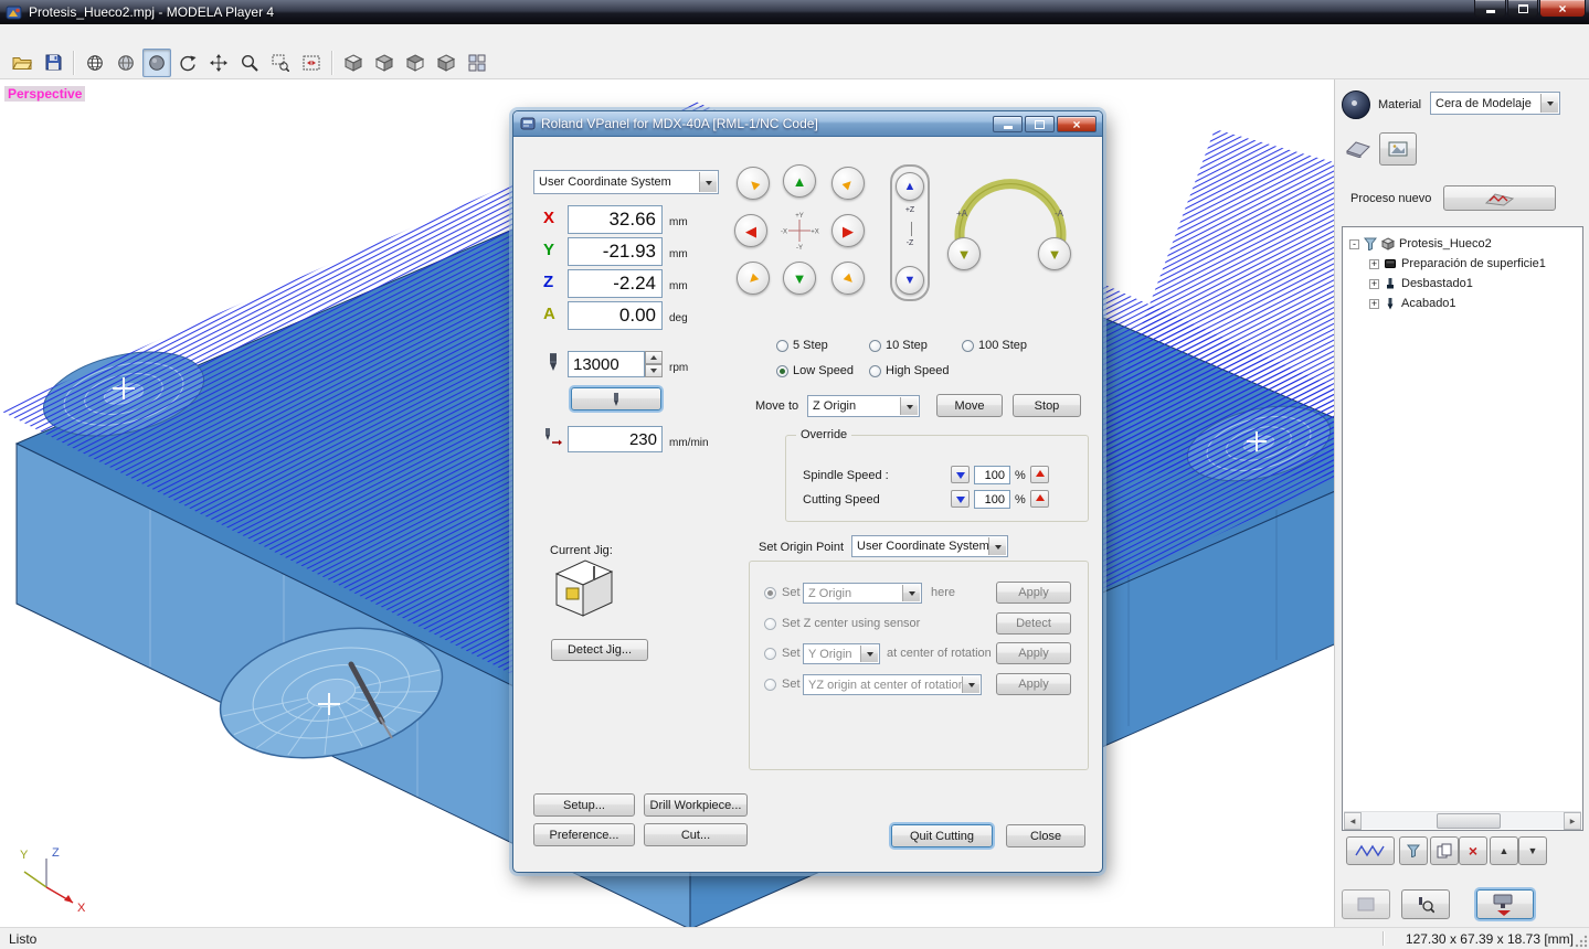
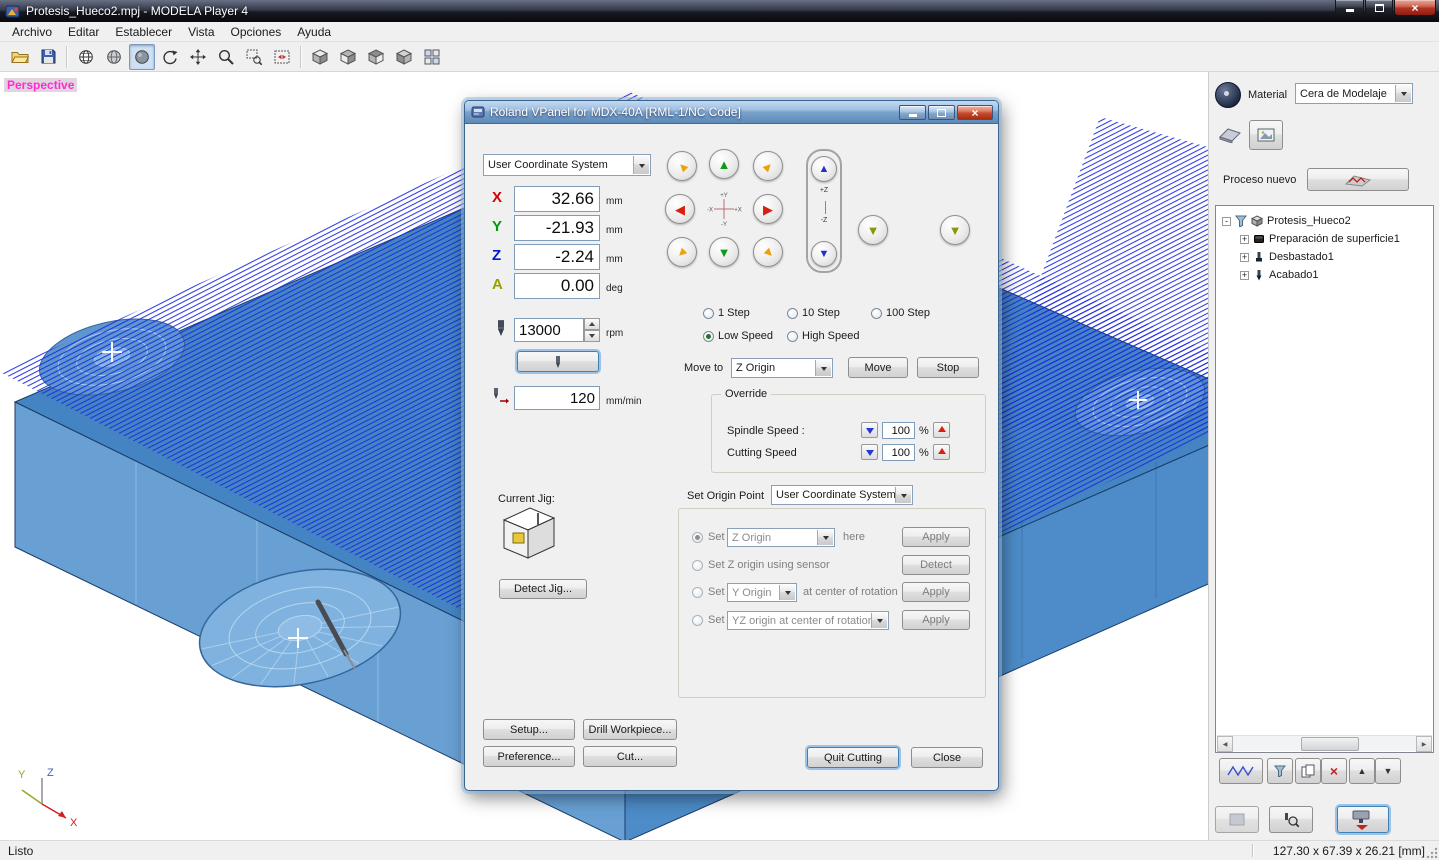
  Protesis_Hueco2.mpj - MODELA Player 4
  ×
+ Archivo
+ Editar
+ Establecer
+ Vista
+ Opciones
+ Ayuda
  Perspective
  Y
  Z
  X
  Material
  Cera de Modelaje
  Proceso nuevo
  -
  Protesis_Hueco2
  +
  Preparación de superficie1
  +
  Desbastado1
  +
  Acabado1
  ×
  ▲
  ▼
  Roland VPanel for MDX-40A [RML-1/NC Code]
  ×
  User Coordinate System
  X
  32.66
  mm
  Y
  -21.93
  mm
  Z
  -2.24
  mm
  A
  0.00
  deg
  13000
  rpm
- 230
+ 120
  mm/min
  ▲
  ◀
  ▶
  ▼
  ▲
  ▼
- +A
- -A
  ▼
  ▼
- 5 Step
+ 1 Step
  10 Step
  100 Step
  Low Speed
  High Speed
  Move to
  Z Origin
  Move
  Stop
  Override
  Spindle Speed :
  100
  %
  Cutting Speed
  100
  %
  Set Origin Point
  User Coordinate System
  Set
  Z Origin
  here
  Apply
- Set Z center using sensor
+ Set Z origin using sensor
  Detect
  Set
  Y Origin
  at center of rotation
  Apply
  Set
  YZ origin at center of rotatio
  Apply
  Current Jig:
  Detect Jig...
  Setup...
  Drill Workpiece...
  Preference...
  Cut...
  Quit Cutting
  Close
  Listo
- 127.30 x 67.39 x 18.73 [mm]
+ 127.30 x 67.39 x 26.21 [mm]
